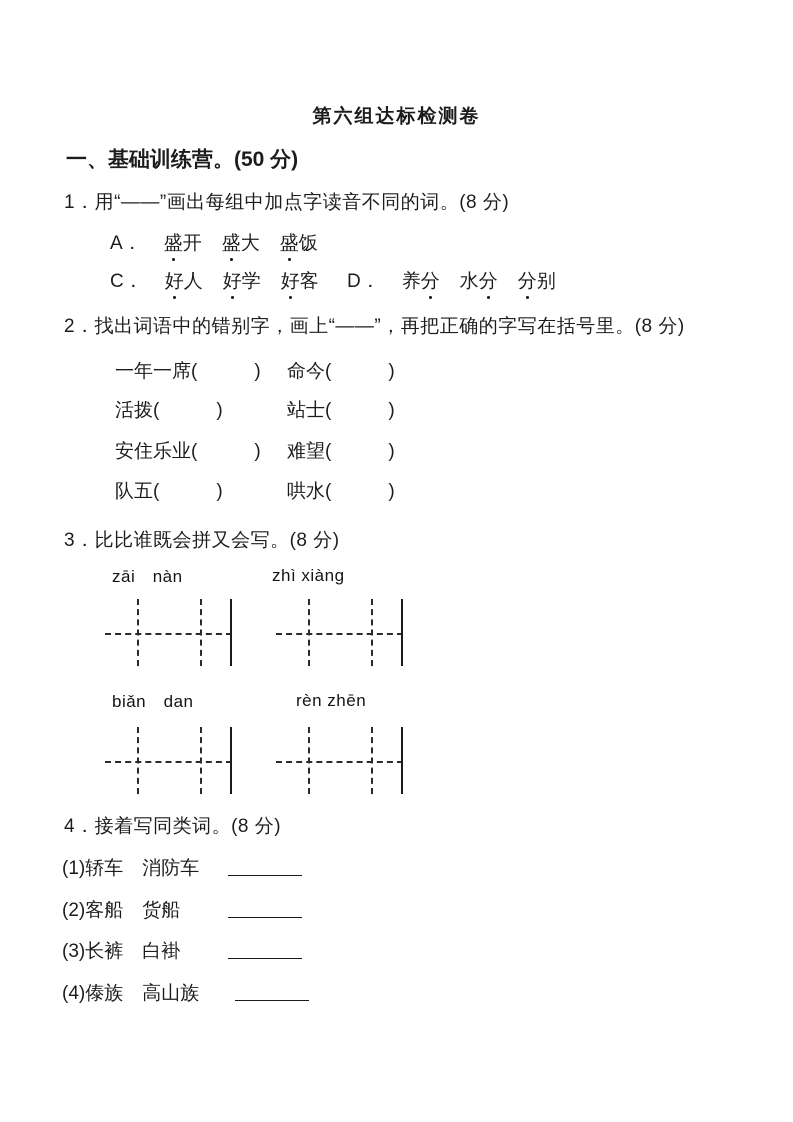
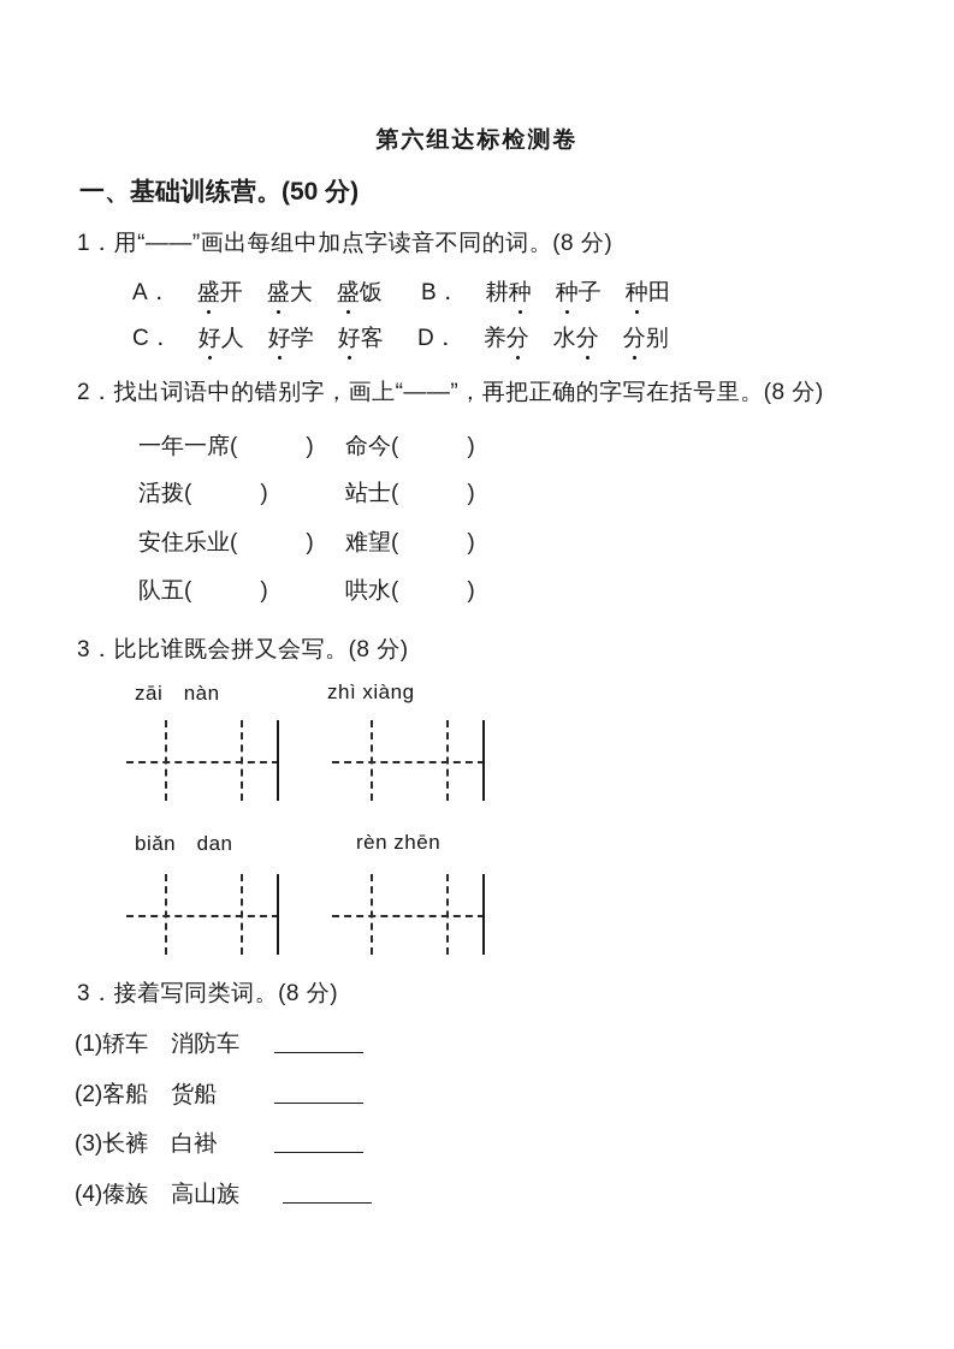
  第六组达标检测卷
  一、基础训练营。(50 分)
  1．用“——”画出每组中加点字读音不同的词。(8 分)
  A．
  盛开
  盛大
  盛饭
+ B．
+ 耕种
+ 种子
+ 种田
  C．
  好人
  好学
  好客
  D．
  养分
  水分
  分别
  2．找出词语中的错别字，画上“——”，再把正确的字写在括号里。(8 分)
  一年一席( )
  命今( )
  活拨( )
  站士( )
  安住乐业( )
  难望( )
  队五( )
  哄水( )
  3．比比谁既会拼又会写。(8 分)
  zāi nàn
  zhì xiàng
  biǎn dan
  rèn zhēn
- 4．接着写同类词。(8 分)
+ 3．接着写同类词。(8 分)
  (1)轿车 消防车
  (2)客船 货船
  (3)长裤 白褂
  (4)傣族 高山族
